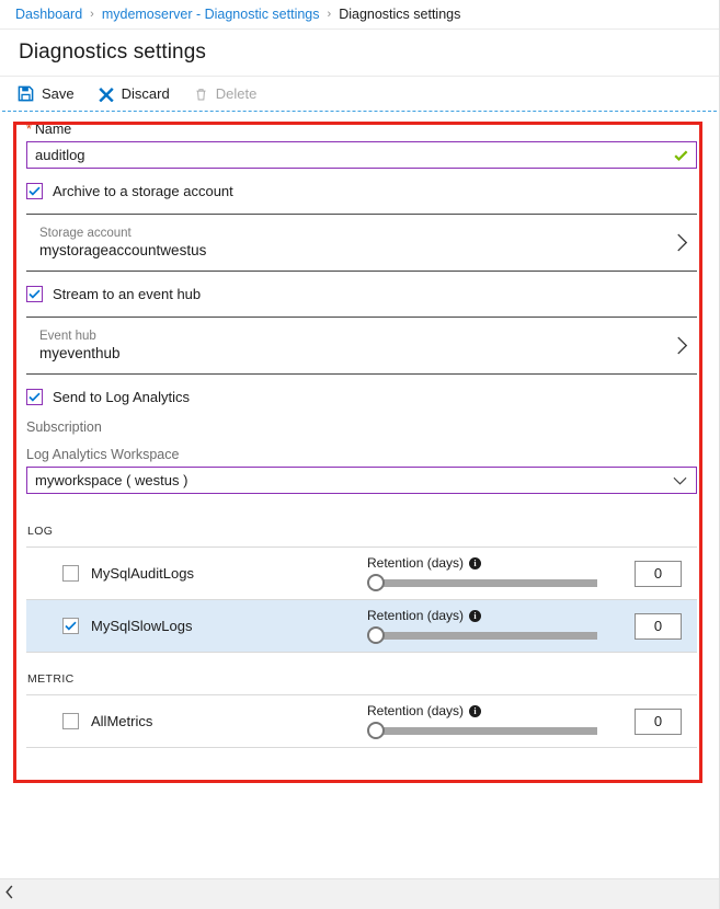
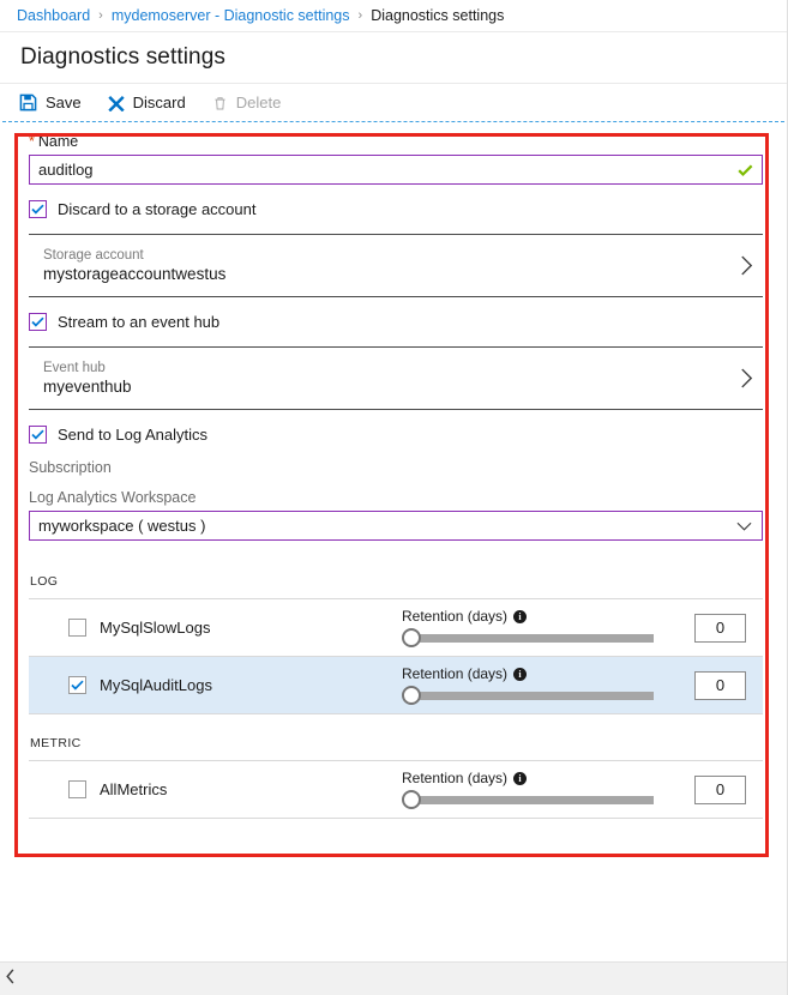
  Dashboard
  ›
  mydemoserver - Diagnostic settings
  ›
  Diagnostics settings
  Diagnostics settings
  Save
  Discard
  Delete
  * Name
  auditlog
- Archive to a storage account
+ Discard to a storage account
  Storage account
  mystorageaccountwestus
  Stream to an event hub
  Event hub
  myeventhub
  Send to Log Analytics
  Subscription
  Log Analytics Workspace
  myworkspace ( westus )
  LOG
- MySqlAuditLogs
+ MySqlSlowLogs
  Retention (days)
  i
  0
- MySqlSlowLogs
+ MySqlAuditLogs
  Retention (days)
  i
  0
  METRIC
  AllMetrics
  Retention (days)
  i
  0
